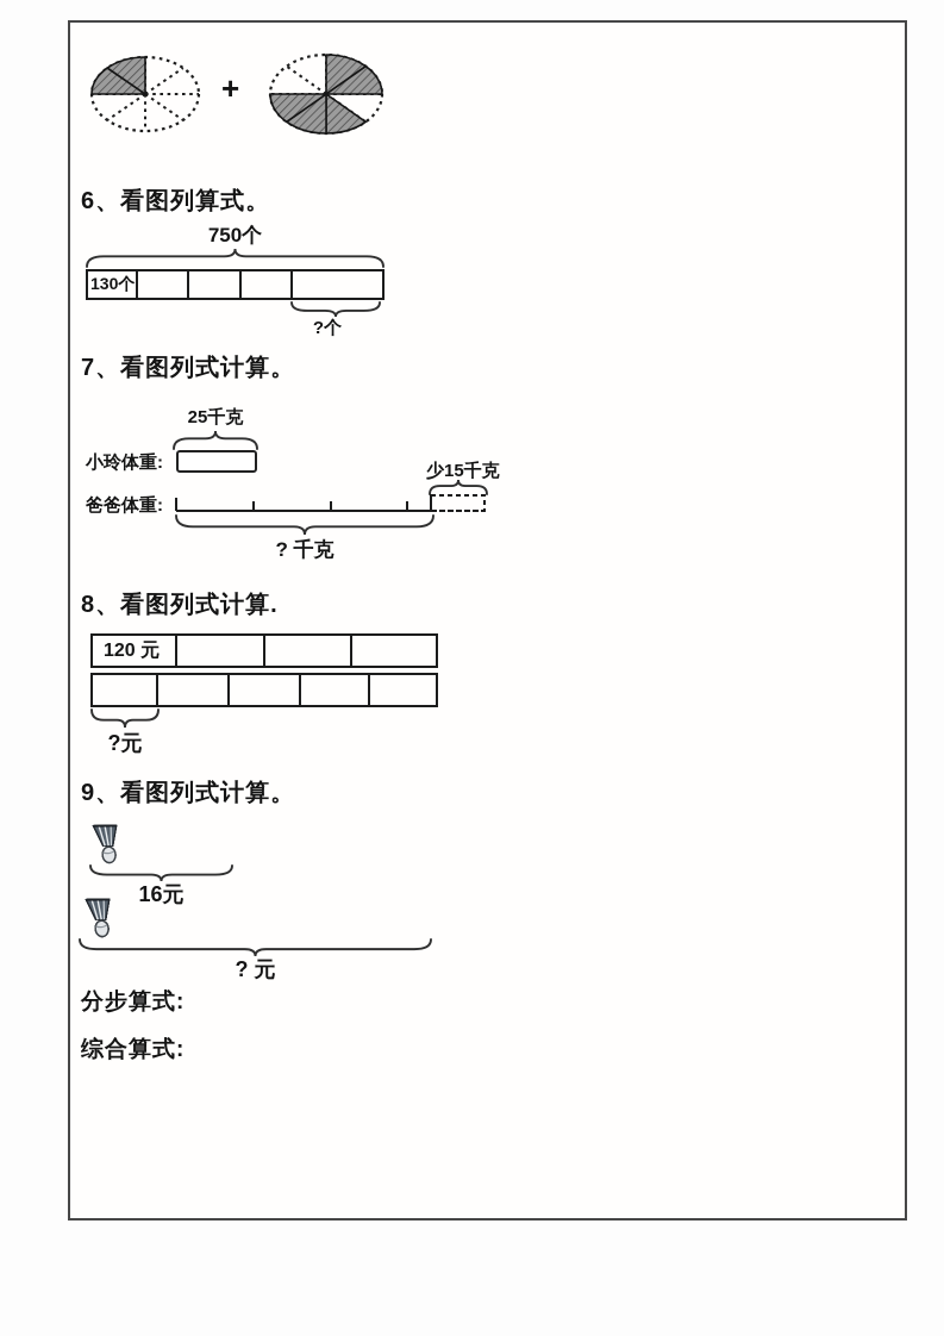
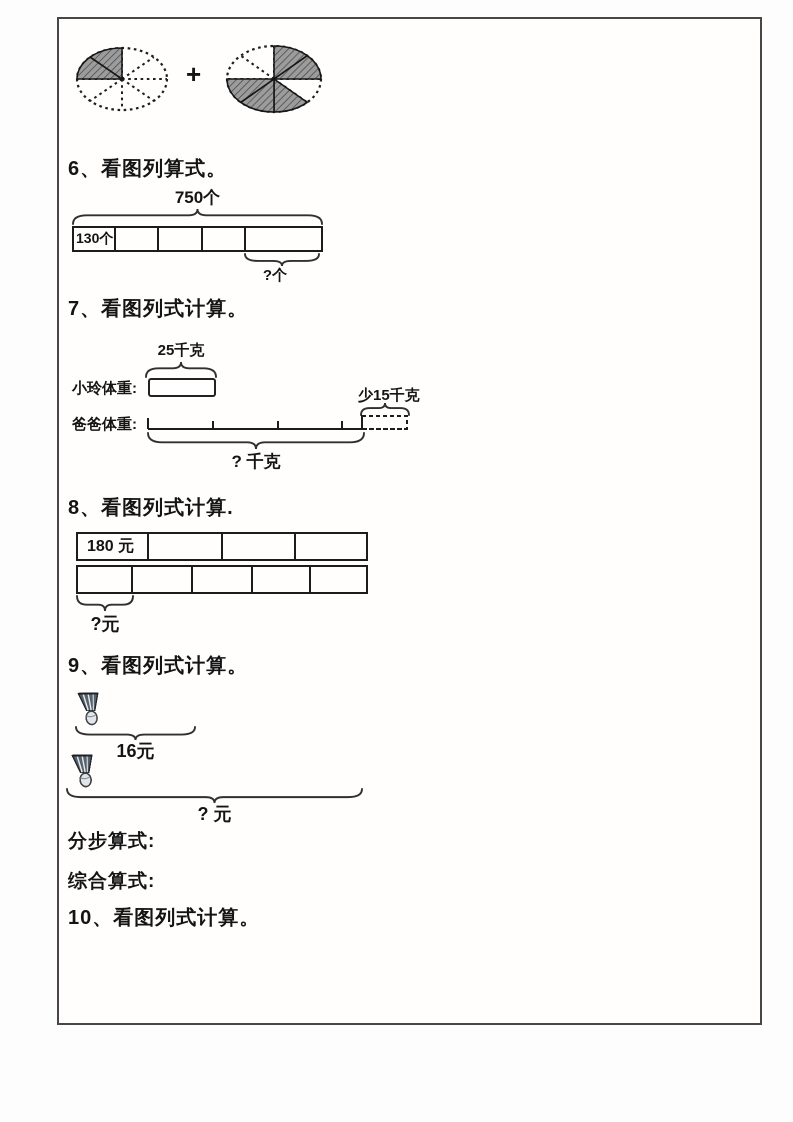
  +
  6、看图列算式。
  750个
  130个
  ?个
  7、看图列式计算。
  25千克
  小玲体重:
  少15千克
  爸爸体重:
  ? 千克
  8、看图列式计算.
- 120 元
+ 180 元
  ?元
  9、看图列式计算。
  16元
  ? 元
  分步算式:
  综合算式:
+ 10、看图列式计算。
